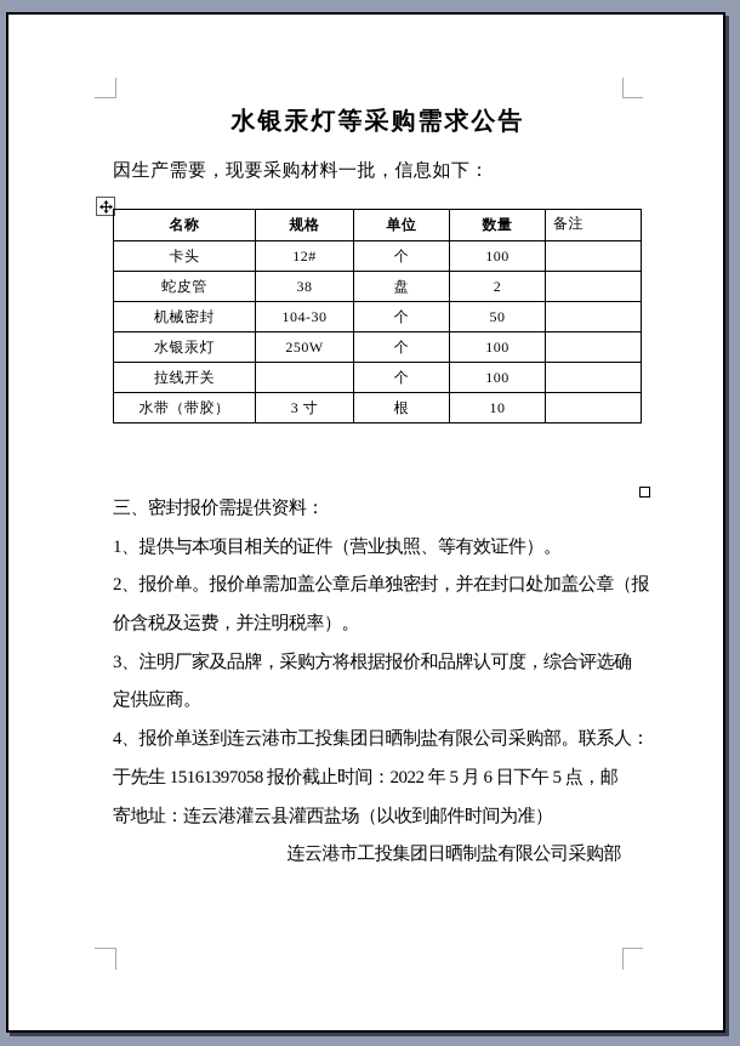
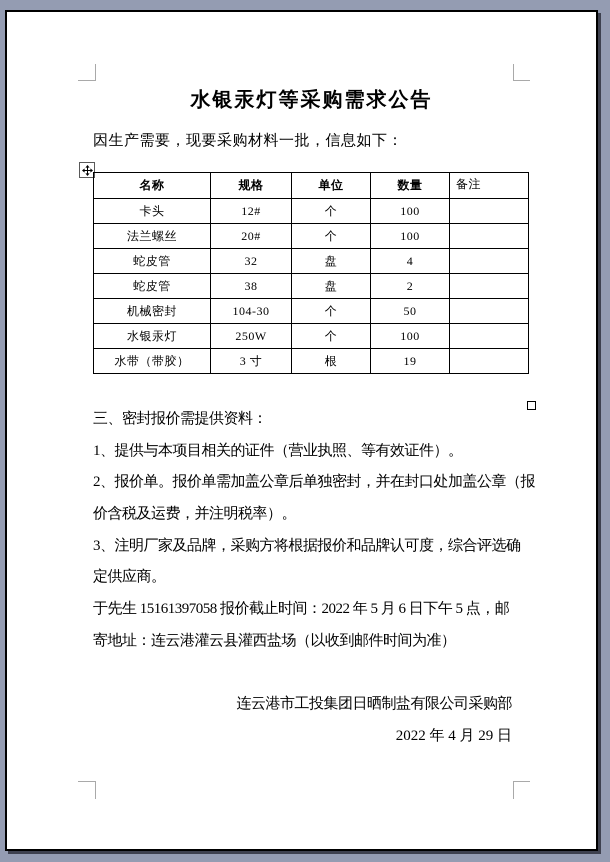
  水银汞灯等采购需求公告
  因生产需要，现要采购材料一批，信息如下：
  名称	规格	单位	数量	备注
  卡头	12#	个	100
+ 法兰螺丝	20#	个	100
+ 蛇皮管	32	盘	4
  蛇皮管	38	盘	2
  机械密封	104-30	个	50
  水银汞灯	250W	个	100
- 拉线开关		个	100
- 水带（带胶）	3 寸	根	10
+ 水带（带胶）	3 寸	根	19
  三、密封报价需提供资料：
  1、提供与本项目相关的证件（营业执照、等有效证件）。
  2、报价单。报价单需加盖公章后单独密封，并在封口处加盖公章（报
  价含税及运费，并注明税率）。
  3、注明厂家及品牌，采购方将根据报价和品牌认可度，综合评选确
  定供应商。
- 4、报价单送到连云港市工投集团日晒制盐有限公司采购部。联系人：
  于先生 15161397058 报价截止时间：2022 年 5 月 6 日下午 5 点，邮
  寄地址：连云港灌云县灌西盐场（以收到邮件时间为准）
  连云港市工投集团日晒制盐有限公司采购部
+ 2022 年 4 月 29 日
